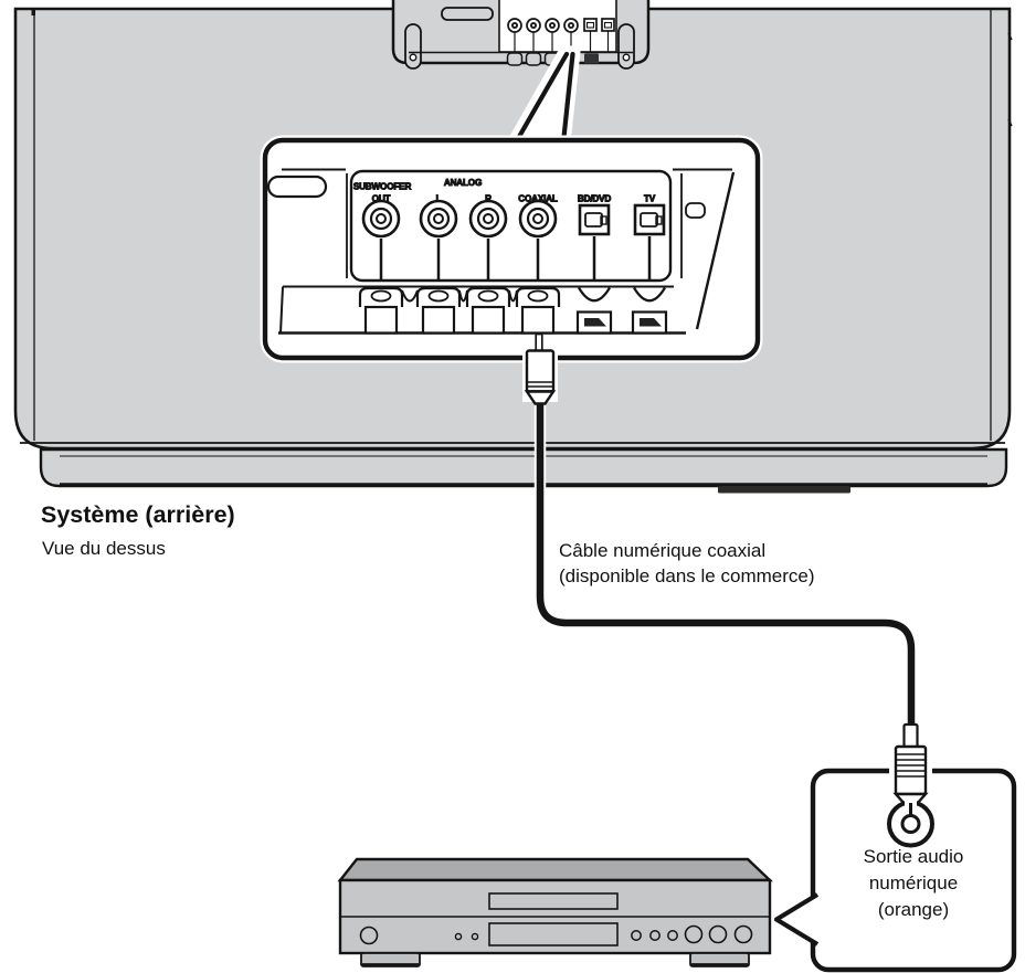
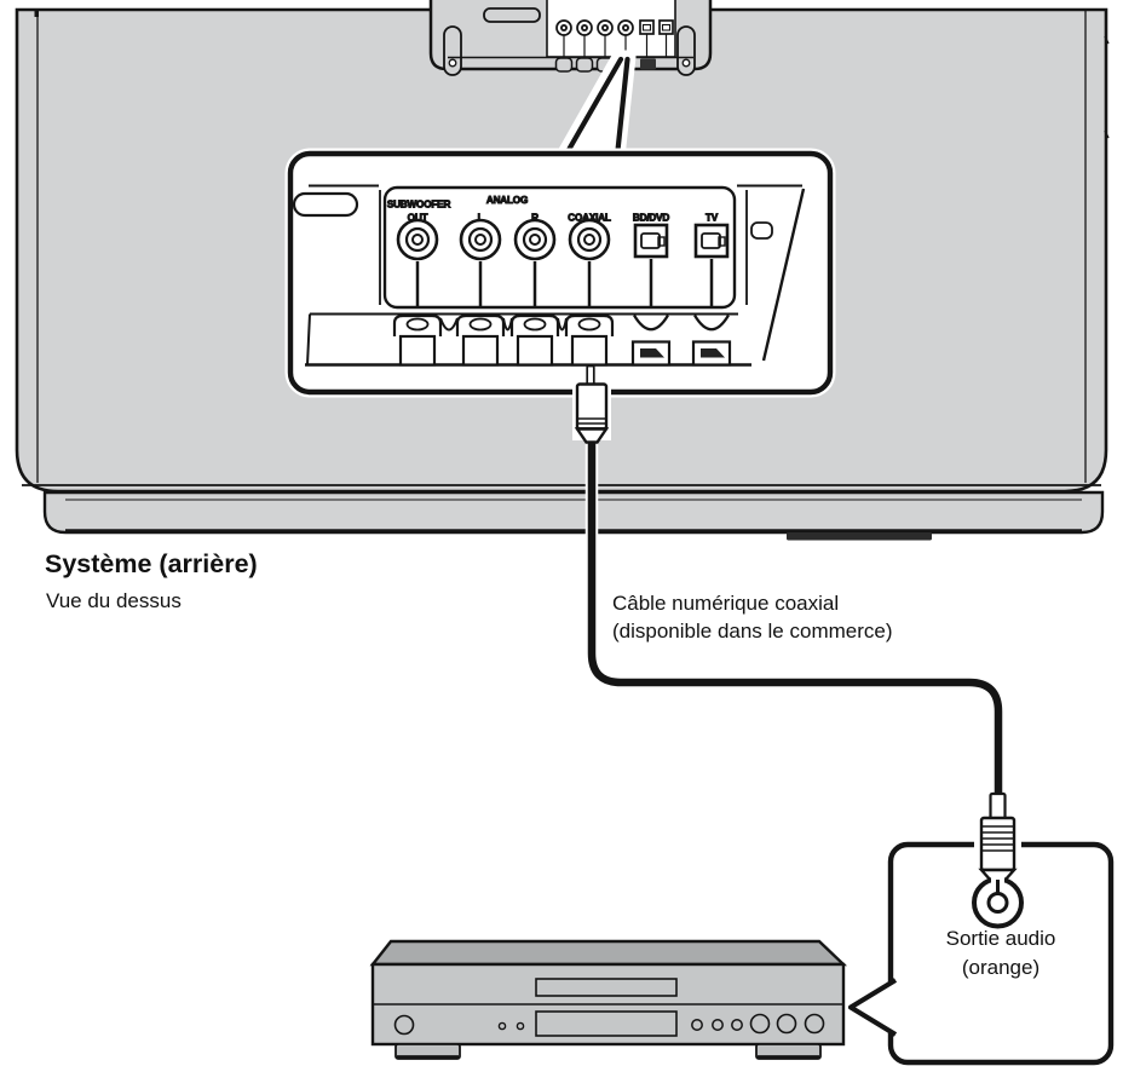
  SUBWOOFER
  OUT
  ANALOG
  L
  R
  COAXIAL
  BD/DVD
  TV
  Système (arrière)
  Vue du dessus
  Câble numérique coaxial
  (disponible dans le commerce)
  Sortie audio
- numérique
  (orange)
